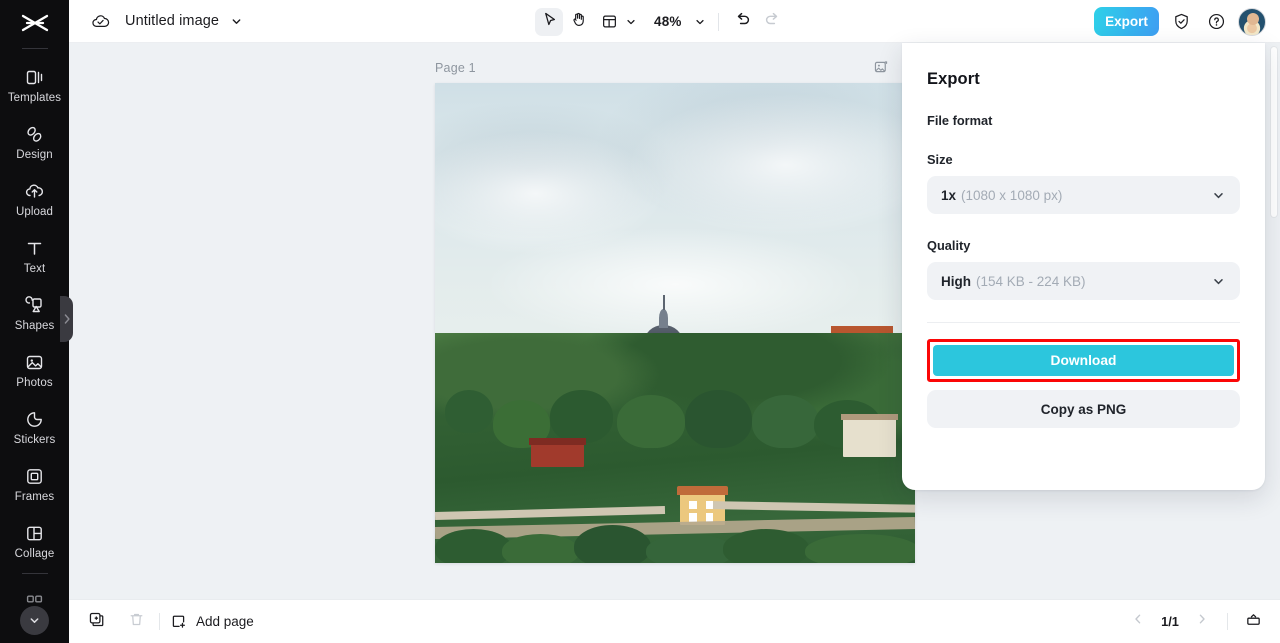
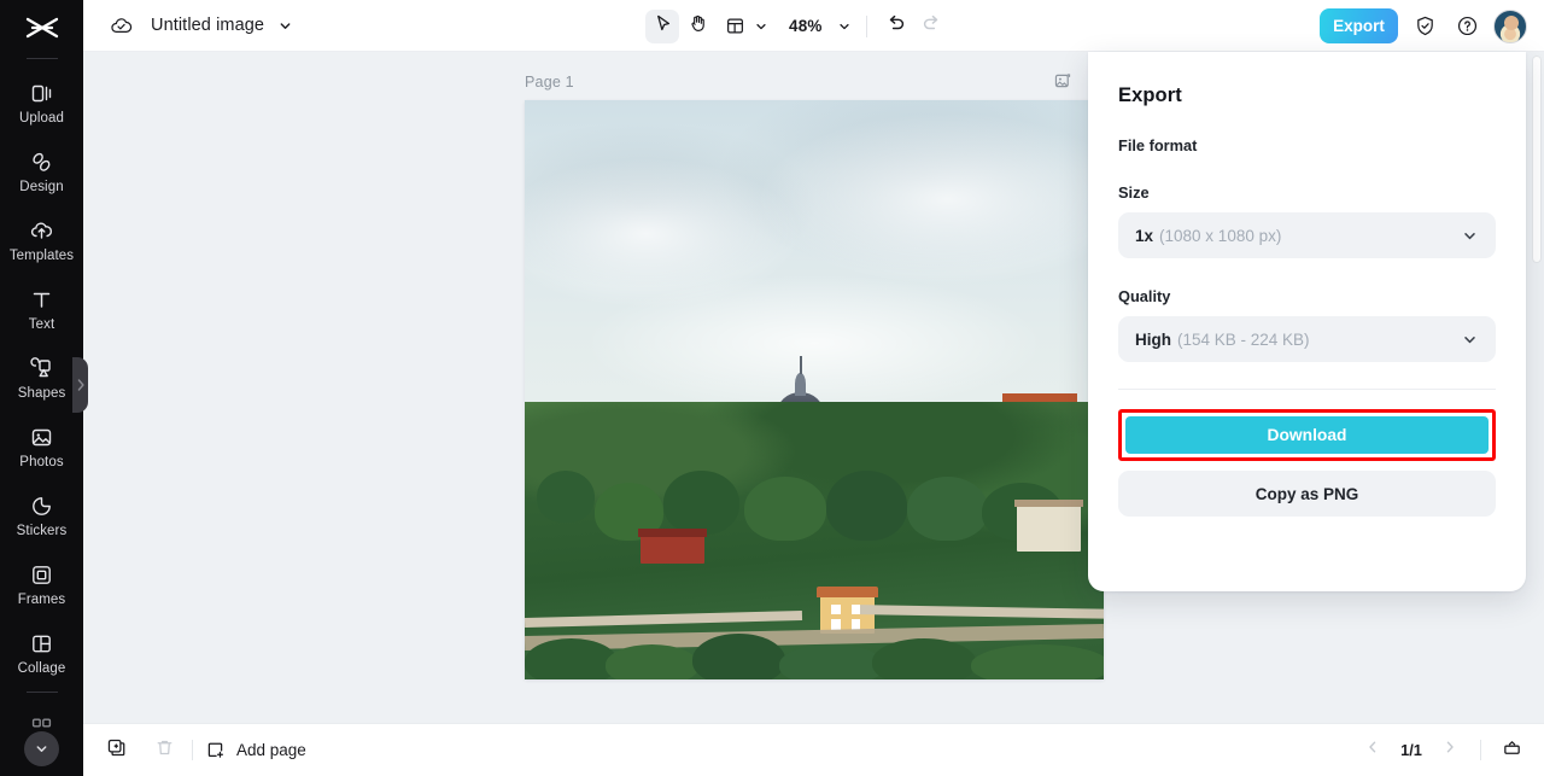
- Templates
+ Upload
  Design
- Upload
+ Templates
  Text
  Shapes
  Photos
  Stickers
  Frames
  Collage
  Untitled image
  48%
  Export
  Page 1
  Export
  File format
  Size
  1x
  (1080 x 1080 px)
  Quality
  High
  (154 KB - 224 KB)
  Download
  Copy as PNG
  Add page
  1/1
